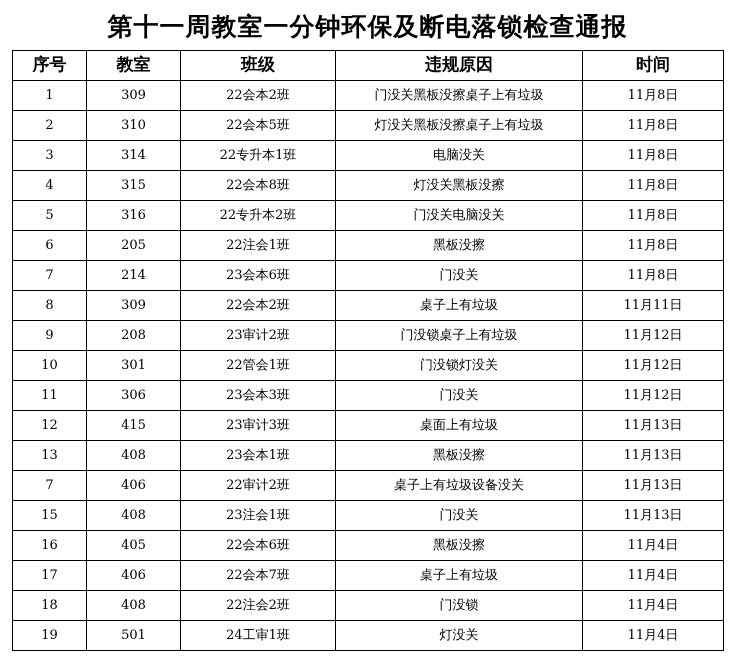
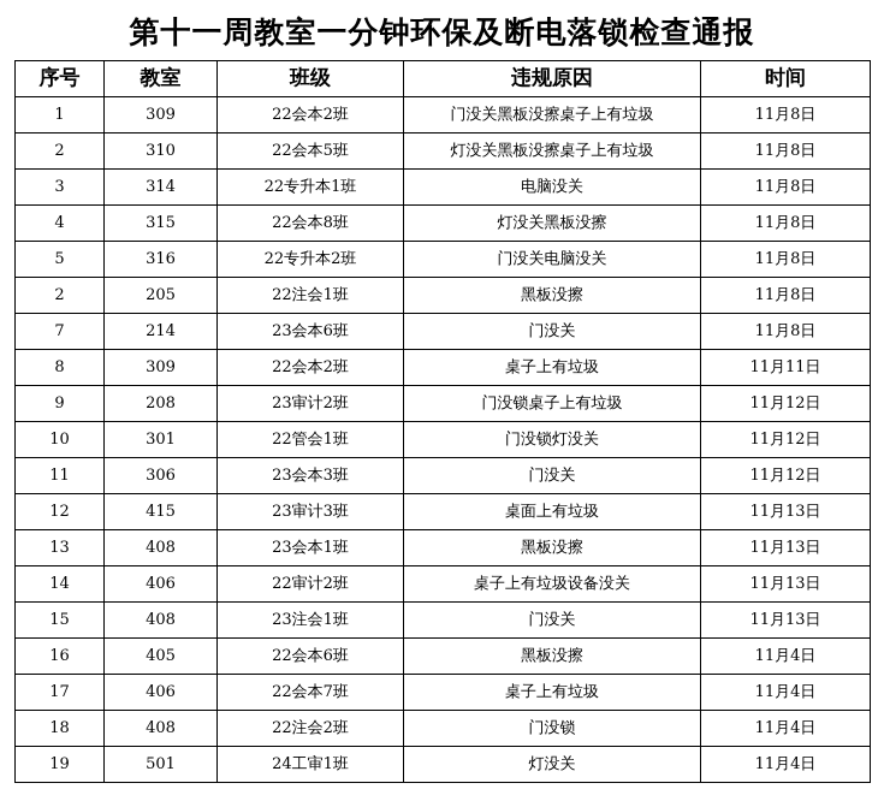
  第十一周教室一分钟环保及断电落锁检查通报
  序号	教室	班级	违规原因	时间
  1	309	22会本2班	门没关黑板没擦桌子上有垃圾	11月8日
  2	310	22会本5班	灯没关黑板没擦桌子上有垃圾	11月8日
  3	314	22专升本1班	电脑没关	11月8日
  4	315	22会本8班	灯没关黑板没擦	11月8日
  5	316	22专升本2班	门没关电脑没关	11月8日
- 6	205	22注会1班	黑板没擦	11月8日
+ 2	205	22注会1班	黑板没擦	11月8日
  7	214	23会本6班	门没关	11月8日
  8	309	22会本2班	桌子上有垃圾	11月11日
  9	208	23审计2班	门没锁桌子上有垃圾	11月12日
  10	301	22管会1班	门没锁灯没关	11月12日
  11	306	23会本3班	门没关	11月12日
  12	415	23审计3班	桌面上有垃圾	11月13日
  13	408	23会本1班	黑板没擦	11月13日
- 7	406	22审计2班	桌子上有垃圾设备没关	11月13日
+ 14	406	22审计2班	桌子上有垃圾设备没关	11月13日
  15	408	23注会1班	门没关	11月13日
  16	405	22会本6班	黑板没擦	11月4日
  17	406	22会本7班	桌子上有垃圾	11月4日
  18	408	22注会2班	门没锁	11月4日
  19	501	24工审1班	灯没关	11月4日
